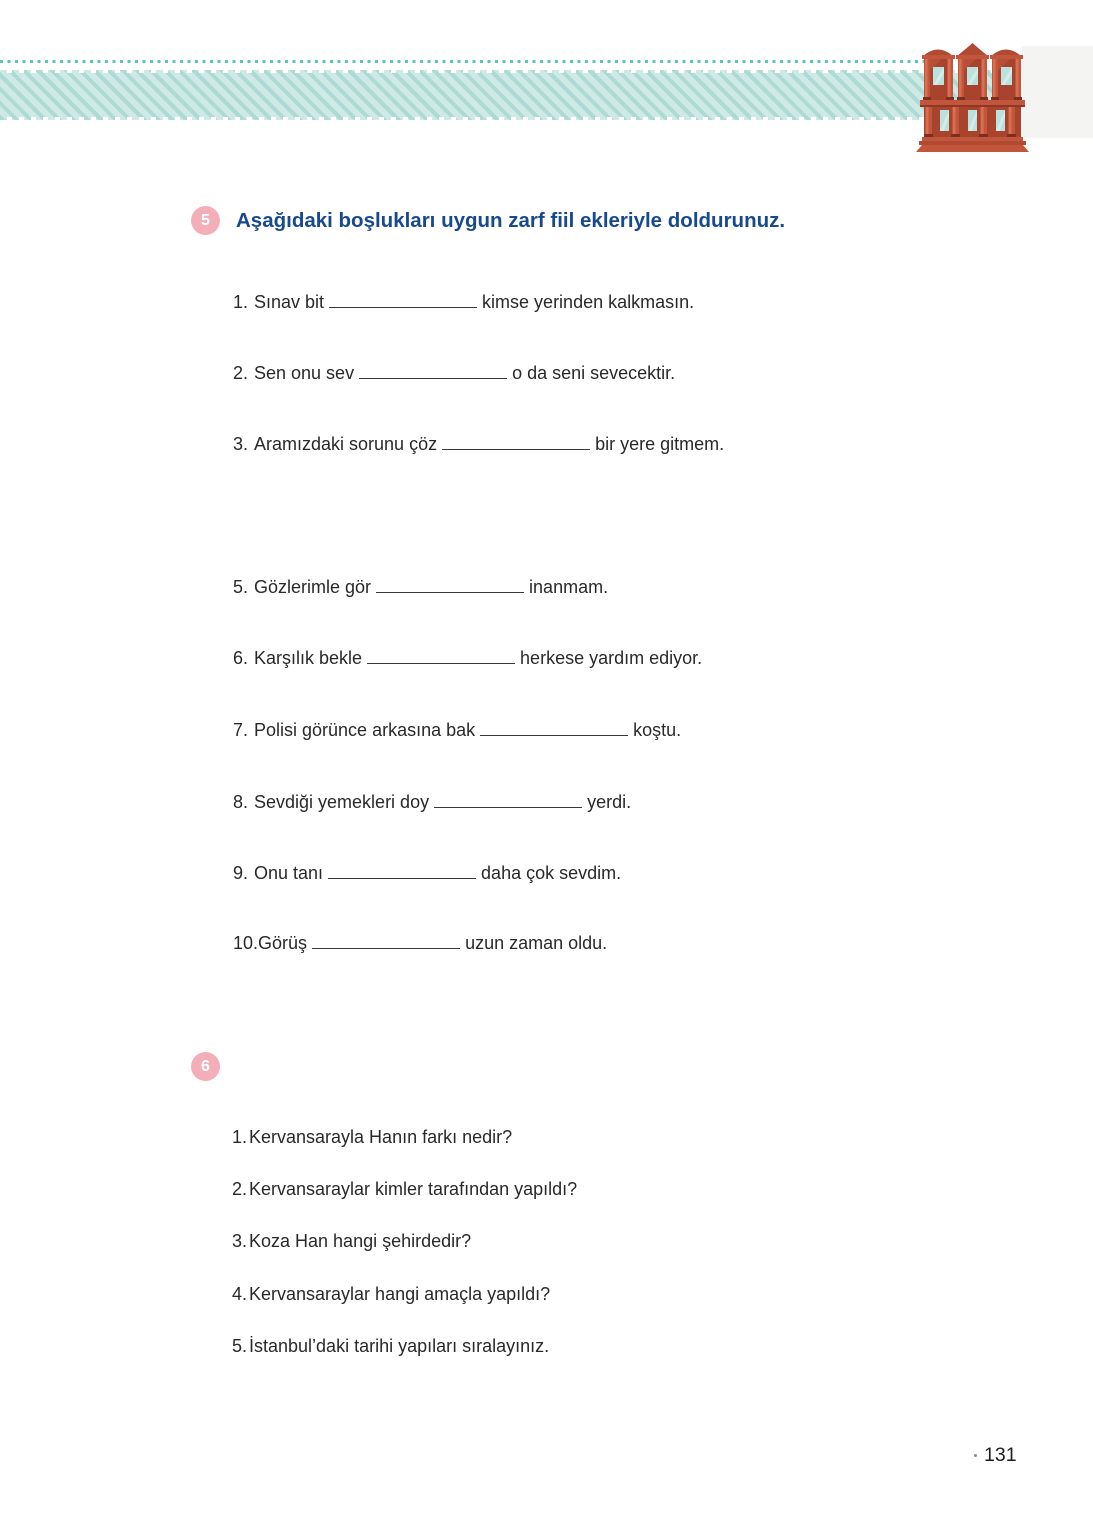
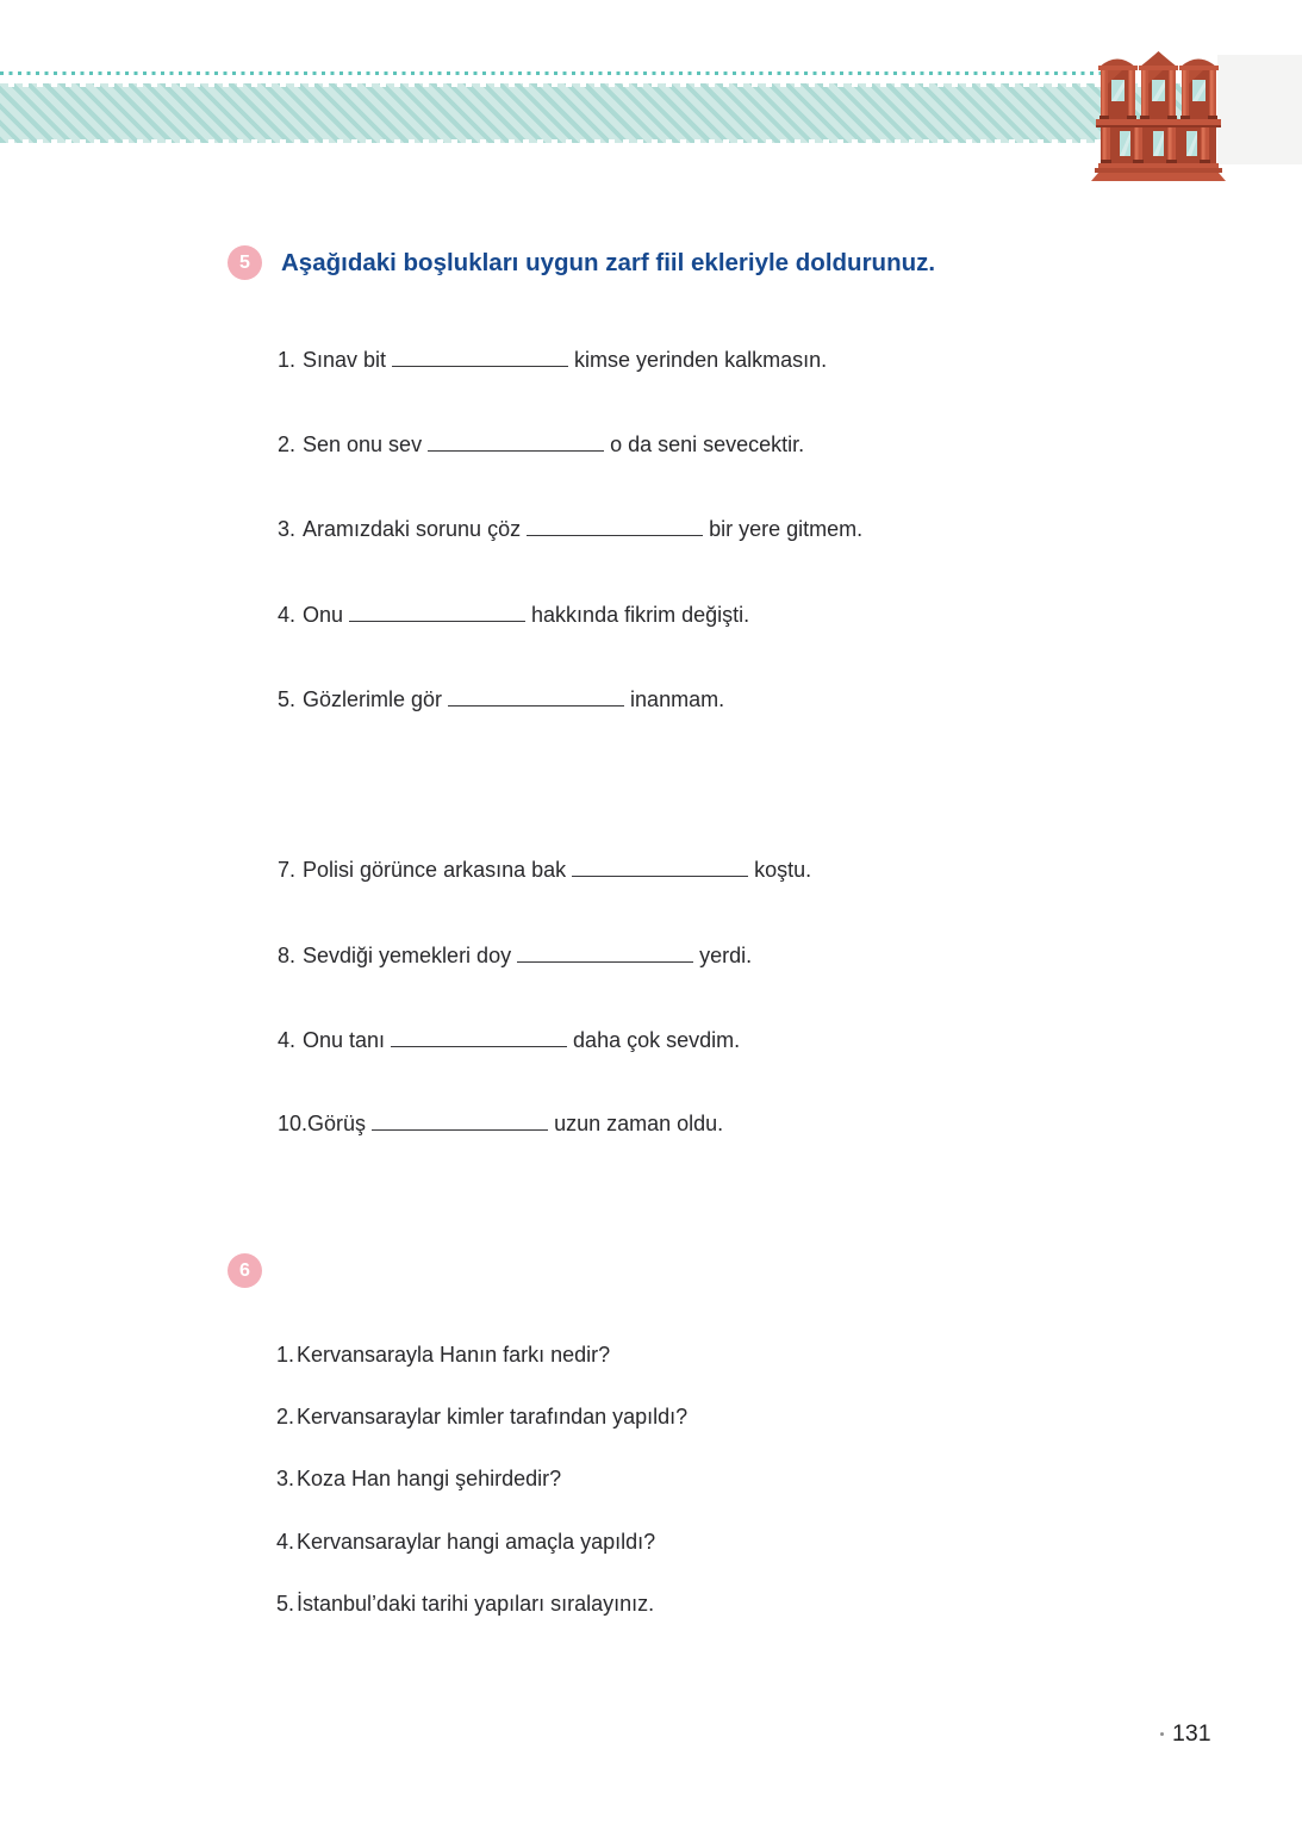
  5
  Aşağıdaki boşlukları uygun zarf fiil ekleriyle doldurunuz.
  1. Sınav bit kimse yerinden kalkmasın.
  2. Sen onu sev o da seni sevecektir.
  3. Aramızdaki sorunu çöz bir yere gitmem.
+ 4. Onu hakkında fikrim değişti.
  5. Gözlerimle gör inanmam.
- 6. Karşılık bekle herkese yardım ediyor.
  7. Polisi görünce arkasına bak koştu.
  8. Sevdiği yemekleri doy yerdi.
- 9. Onu tanı daha çok sevdim.
+ 4. Onu tanı daha çok sevdim.
  10.Görüş uzun zaman oldu.
  6
  1.Kervansarayla Hanın farkı nedir?
  2.Kervansaraylar kimler tarafından yapıldı?
  3.Koza Han hangi şehirdedir?
  4.Kervansaraylar hangi amaçla yapıldı?
  5.İstanbul’daki tarihi yapıları sıralayınız.
  131
